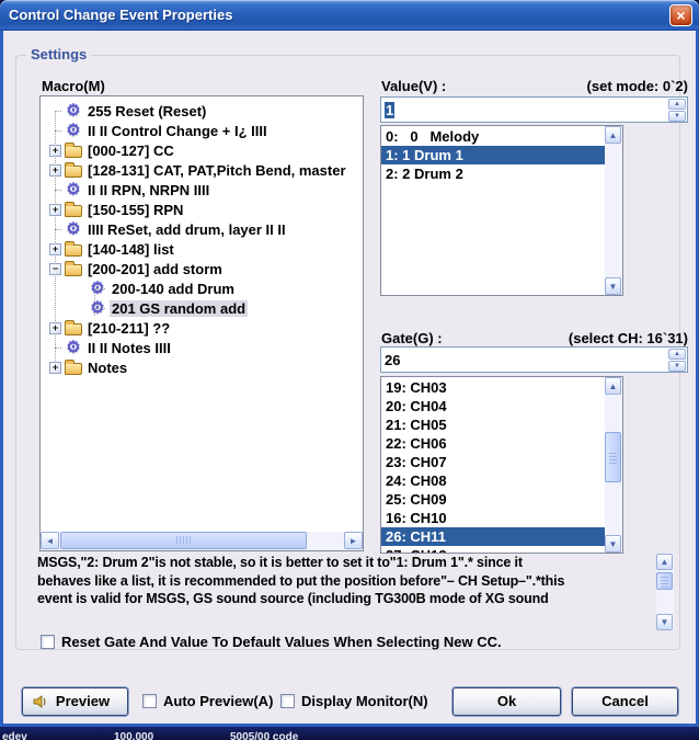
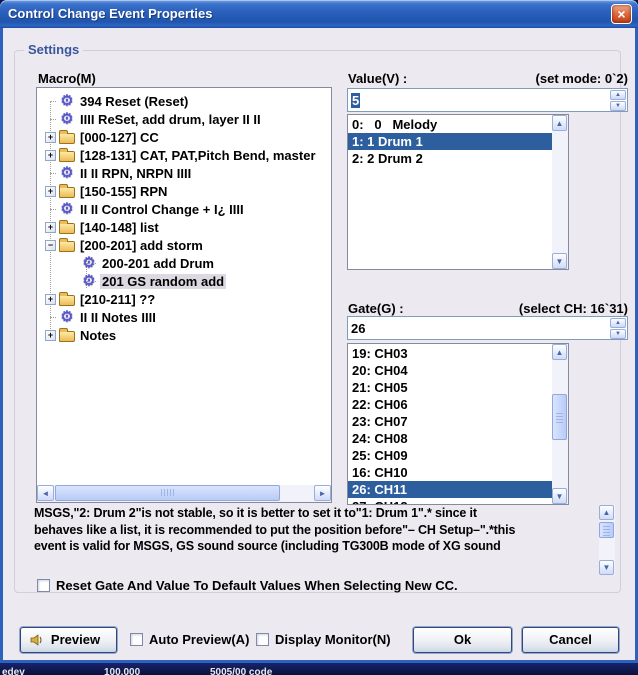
  edev
  100,000
  5005/00 code
  Control Change Event Properties
  ×
  Settings
  Macro(M)
  ⚙
- 255 Reset (Reset)
+ 394 Reset (Reset)
  ⚙
- II II Control Change + I¿ IIII
+ IIII ReSet, add drum, layer II II
  +
  [000-127] CC
  +
  [128-131] CAT, PAT,Pitch Bend, master
  ⚙
  II II RPN, NRPN IIII
  +
  [150-155] RPN
  ⚙
- IIII ReSet, add drum, layer II II
+ II II Control Change + I¿ IIII
  +
  [140-148] list
  −
  [200-201] add storm
  ⚙
- 200-140 add Drum
+ 200-201 add Drum
  ⚙
  201 GS random add
  +
  [210-211] ??
  ⚙
  II II Notes IIII
  +
  Notes
  ◄
  ►
  Value(V) :
  (set mode: 0`2)
- 1
+ 5
  0: 0 Melody
  1: 1 Drum 1
  2: 2 Drum 2
  ▲
  ▼
  Gate(G) :
  (select CH: 16`31)
  26
  19: CH03
  20: CH04
  21: CH05
  22: CH06
  23: CH07
  24: CH08
  25: CH09
  16: CH10
  26: CH11
  ▲
  ▼
  MSGS,"2: Drum 2"is not stable, so it is better to set it to"1: Drum 1".* since it
  behaves like a list, it is recommended to put the position before"– CH Setup–".*this
  event is valid for MSGS, GS sound source (including TG300B mode of XG sound
  ▲
  ▼
  Reset Gate And Value To Default Values When Selecting New CC.
  Preview
  Auto Preview(A)
  Display Monitor(N)
  Ok
  Cancel
